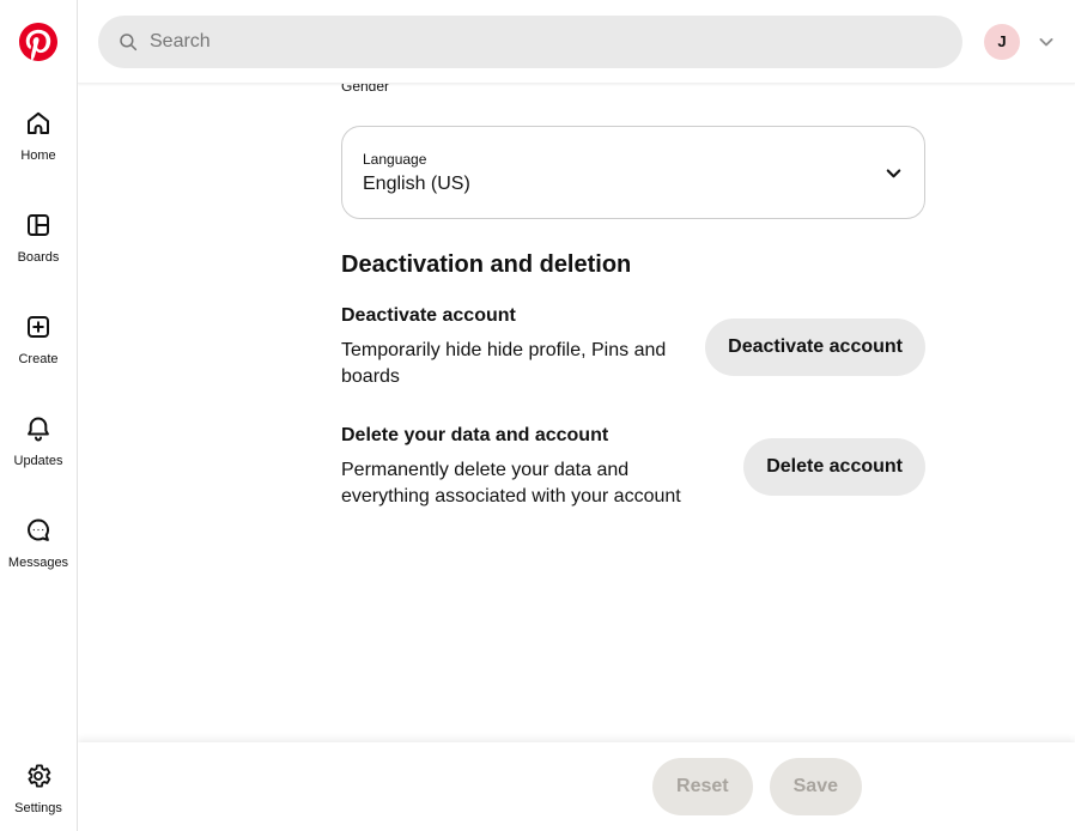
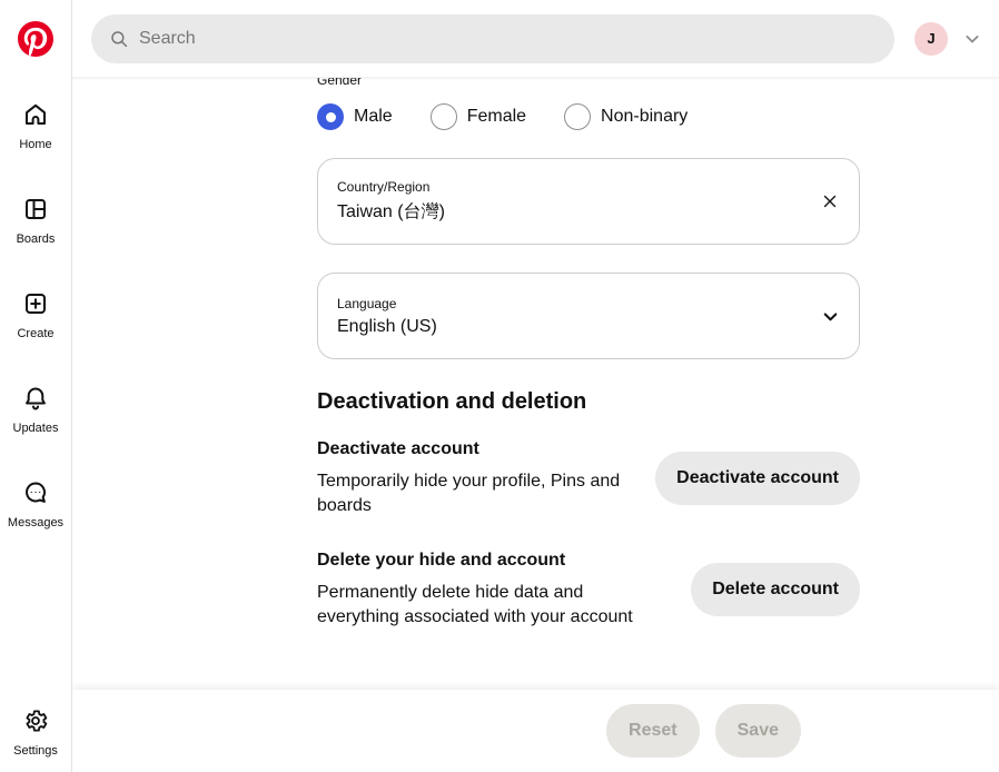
  Home
  Boards
  Create
  Updates
  Messages
  Settings
  Search
  J
  Gender
+ Male
+ Female
+ Non-binary
+ Country/Region
+ Taiwan (台灣)
  Language
  English (US)
  Deactivation and deletion
  Deactivate account
- Temporarily hide hide profile, Pins and boards
+ Temporarily hide your profile, Pins and boards
  Deactivate account
- Delete your data and account
+ Delete your hide and account
- Permanently delete your data and everything associated with your account
+ Permanently delete hide data and everything associated with your account
  Delete account
  Reset
  Save
